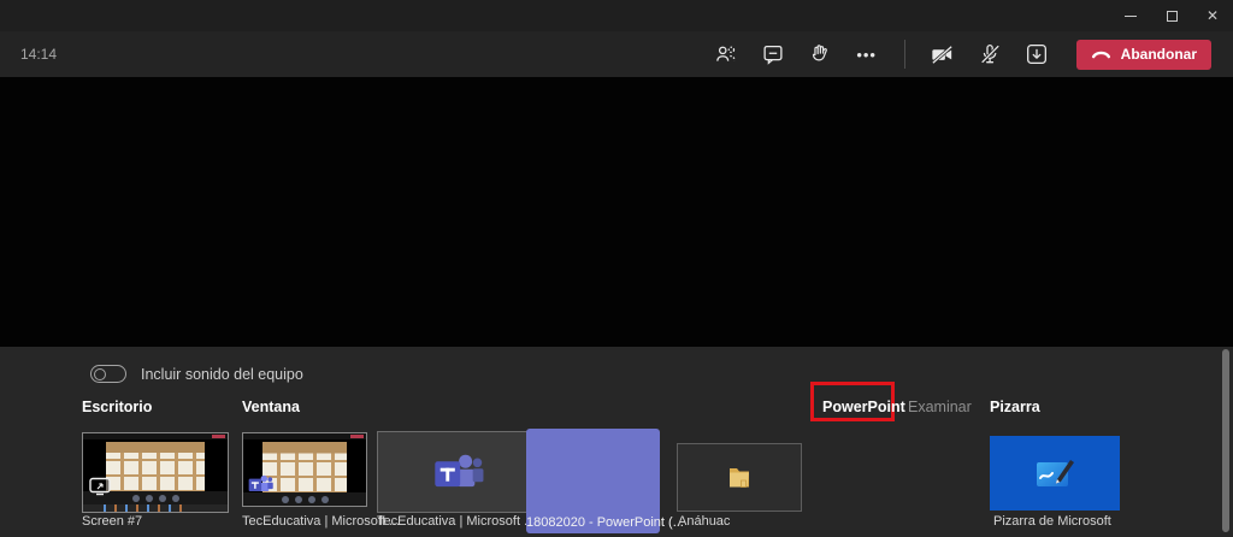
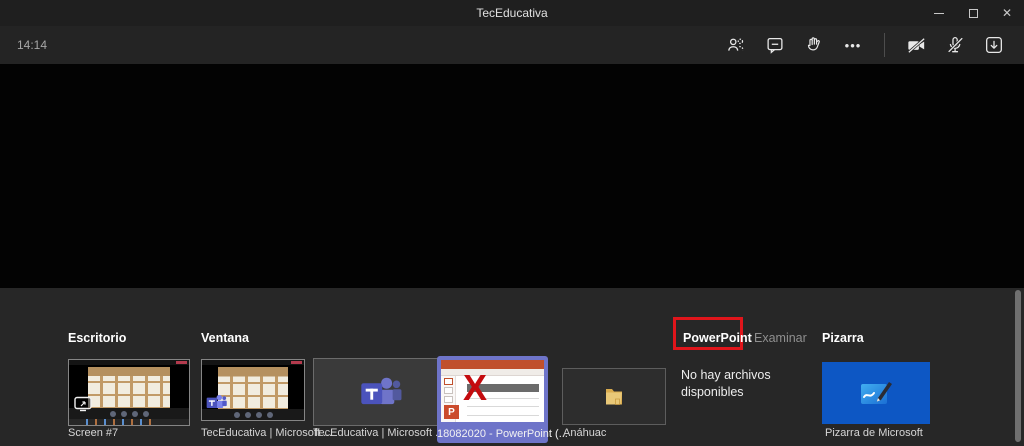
+ TecEducativa
  ✕
  14:14
  •••
- Abandonar
- Incluir sonido del equipo
  Escritorio
  Ventana
  PowerPoint
  Examinar
  Pizarra
  Screen #7
  TecEducativa | Microsoft ...
  TecEducativa | Microsoft
+ X
+ P
  18082020 - PowerPoint (.
  Anáhuac
+ No hay archivos disponibles
  Pizarra de Microsoft
